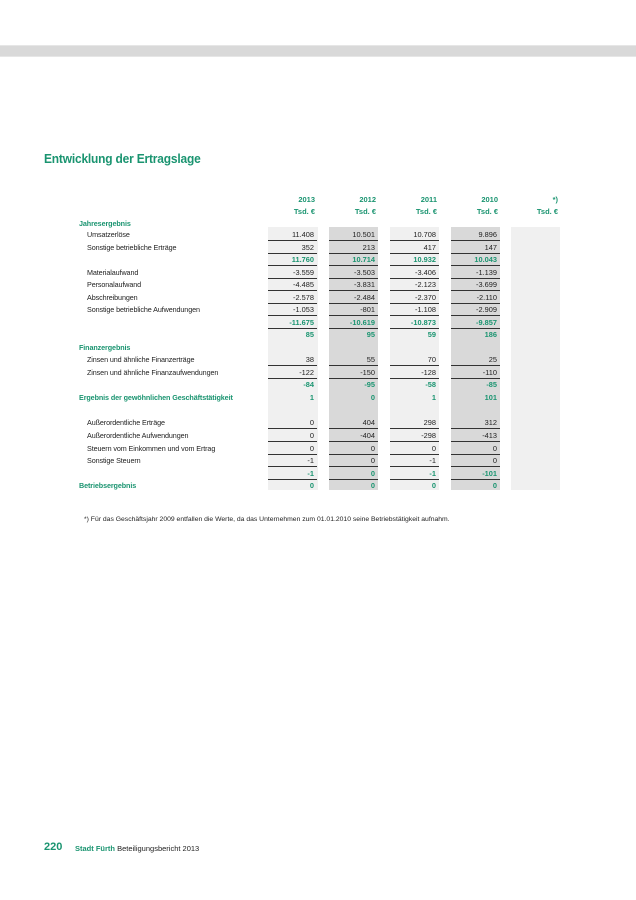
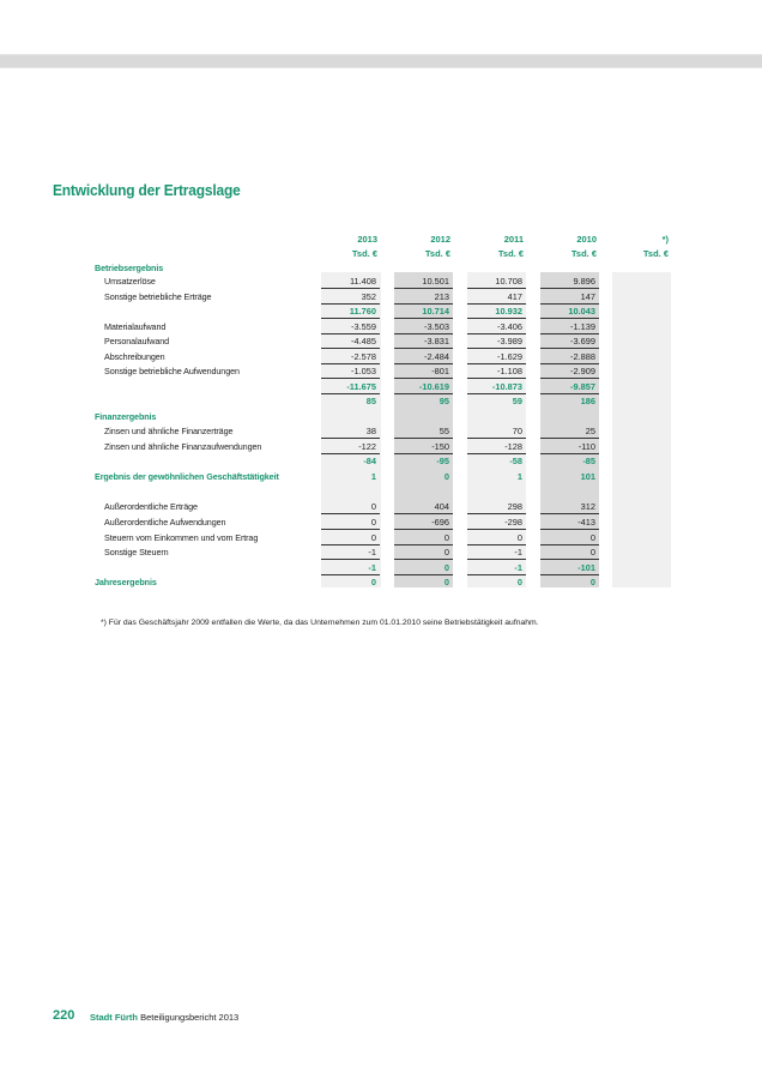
  Entwicklung der Ertragslage
  2013
  Tsd. €
  2012
  Tsd. €
  2011
  Tsd. €
  2010
  Tsd. €
  *)
  Tsd. €
- Jahresergebnis
+ Betriebsergebnis
  Umsatzerlöse
  11.408
  10.501
  10.708
  9.896
  Sonstige betriebliche Erträge
  352
  213
  417
  147
  11.760
  10.714
  10.932
  10.043
  Materialaufwand
  -3.559
  -3.503
  -3.406
  -1.139
  Personalaufwand
  -4.485
  -3.831
- -2.123
+ -3.989
  -3.699
  Abschreibungen
  -2.578
  -2.484
- -2.370
+ -1.629
- -2.110
+ -2.888
  Sonstige betriebliche Aufwendungen
  -1.053
  -801
  -1.108
  -2.909
  -11.675
  -10.619
  -10.873
  -9.857
  85
  95
  59
  186
  Finanzergebnis
  Zinsen und ähnliche Finanzerträge
  38
  55
  70
  25
  Zinsen und ähnliche Finanzaufwendungen
  -122
  -150
  -128
  -110
  -84
  -95
  -58
  -85
  Ergebnis der gewöhnlichen Geschäftstätigkeit
  1
  0
  1
  101
  Außerordentliche Erträge
  0
  404
  298
  312
  Außerordentliche Aufwendungen
  0
- -404
+ -696
  -298
  -413
  Steuern vom Einkommen und vom Ertrag
  0
  0
  0
  0
  Sonstige Steuern
  -1
  0
  -1
  0
  -1
  0
  -1
  -101
- Betriebsergebnis
+ Jahresergebnis
  0
  0
  0
  0
  220
  Stadt Fürth Beteiligungsbericht 2013
